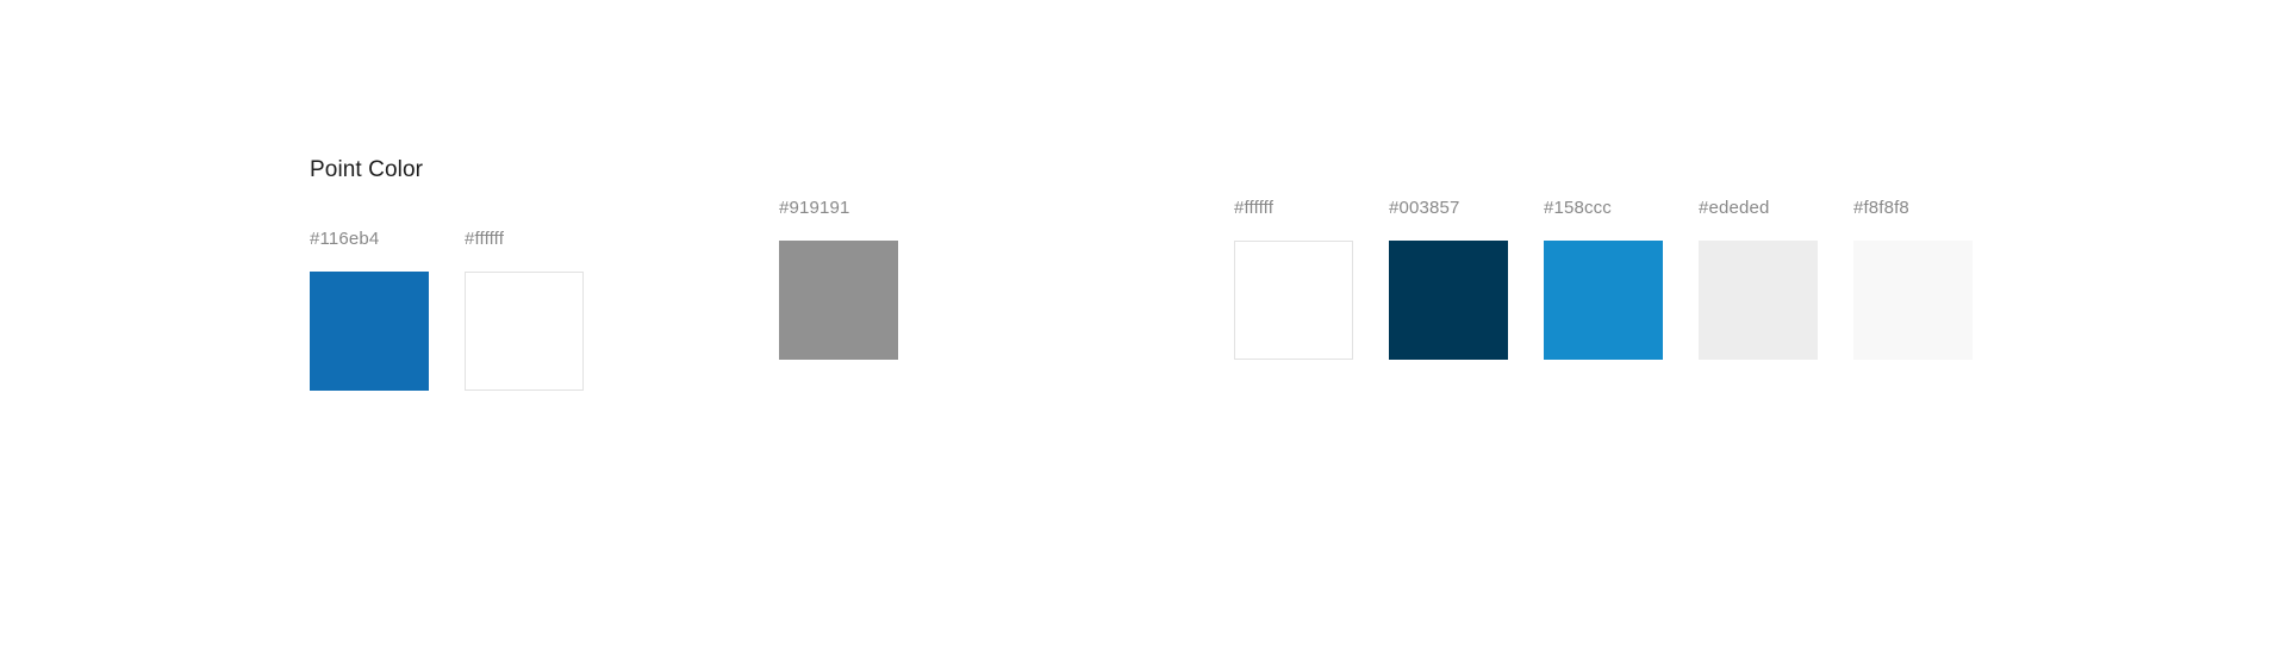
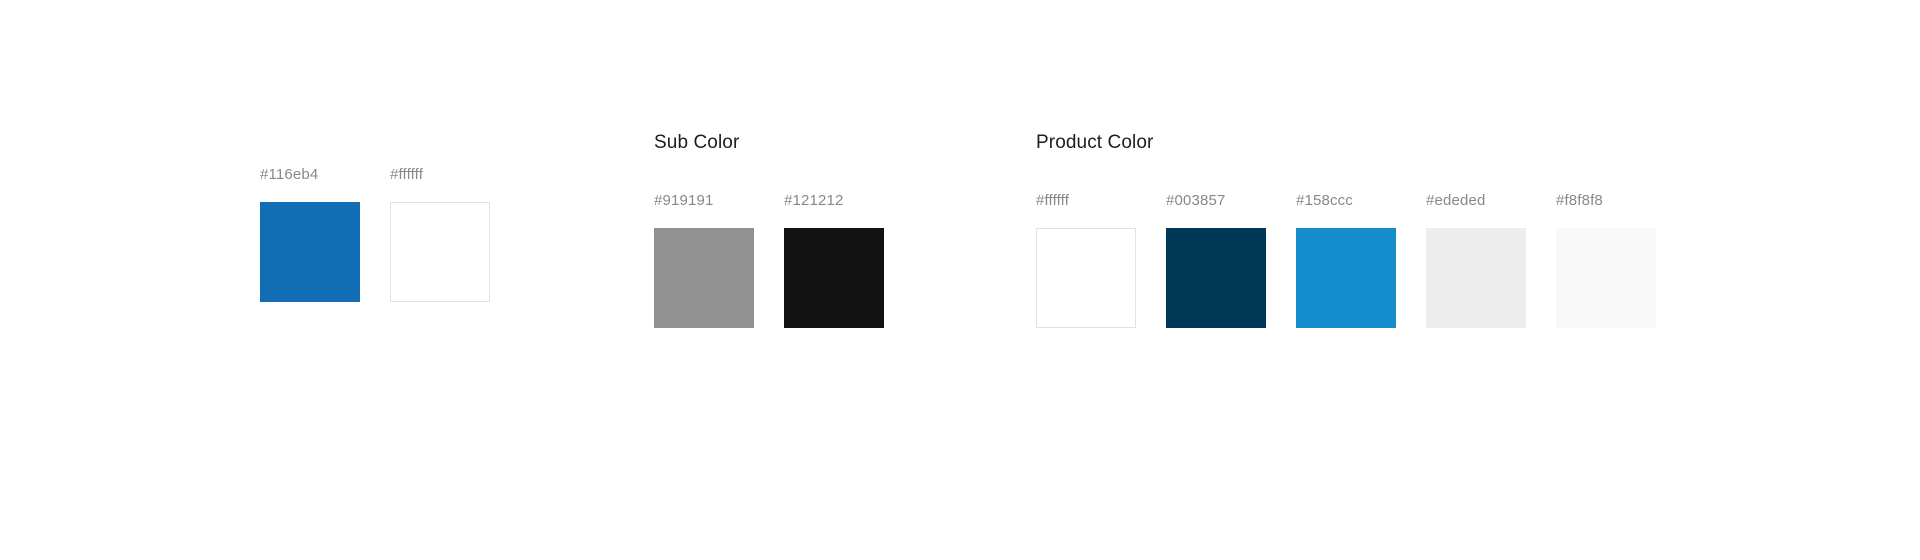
- Point Color
  #116eb4
  #ffffff
+ Sub Color
  #919191
+ #121212
+ Product Color
  #ffffff
  #003857
  #158ccc
  #ededed
  #f8f8f8
